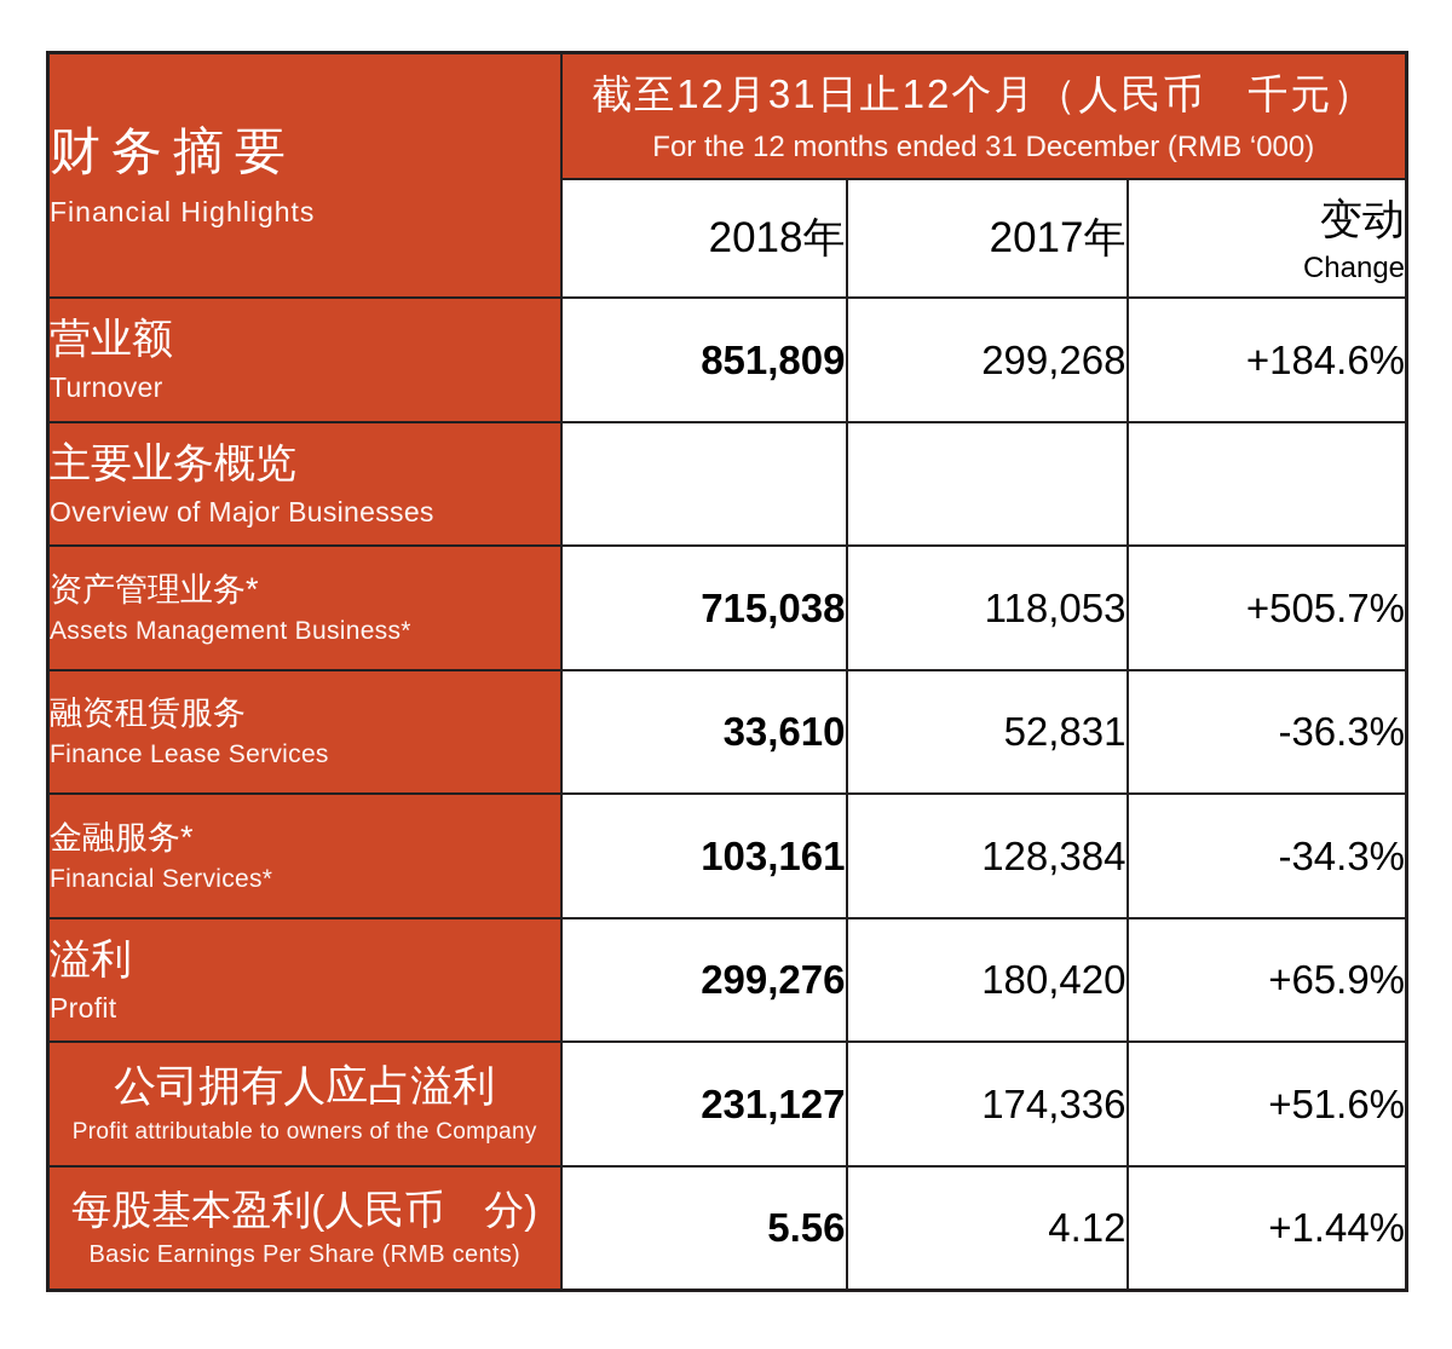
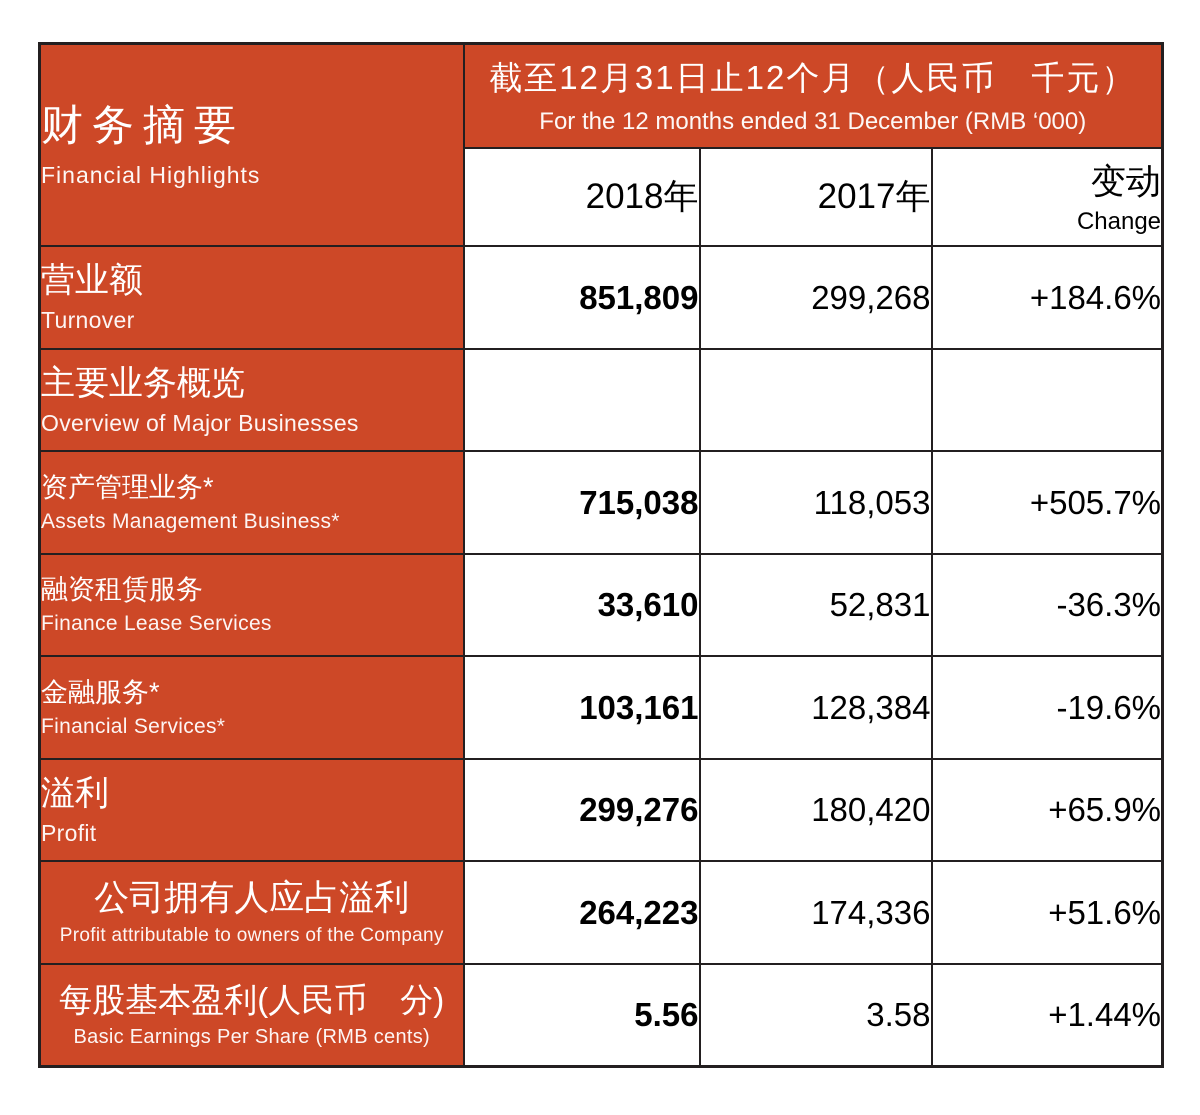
  财务摘要 Financial Highlights	截至12月31日止12个月（人民币 千元） For the 12 months ended 31 December (RMB ‘000)
  2018年	2017年	变动 Change
  营业额 Turnover	851,809	299,268	+184.6%
  主要业务概览 Overview of Major Businesses
  资产管理业务* Assets Management Business*	715,038	118,053	+505.7%
  融资租赁服务 Finance Lease Services	33,610	52,831	-36.3%
- 金融服务* Financial Services*	103,161	128,384	-34.3%
+ 金融服务* Financial Services*	103,161	128,384	-19.6%
  溢利 Profit	299,276	180,420	+65.9%
- 公司拥有人应占溢利 Profit attributable to owners of the Company	231,127	174,336	+51.6%
+ 公司拥有人应占溢利 Profit attributable to owners of the Company	264,223	174,336	+51.6%
- 每股基本盈利(人民币 分) Basic Earnings Per Share (RMB cents)	5.56	4.12	+1.44%
+ 每股基本盈利(人民币 分) Basic Earnings Per Share (RMB cents)	5.56	3.58	+1.44%
